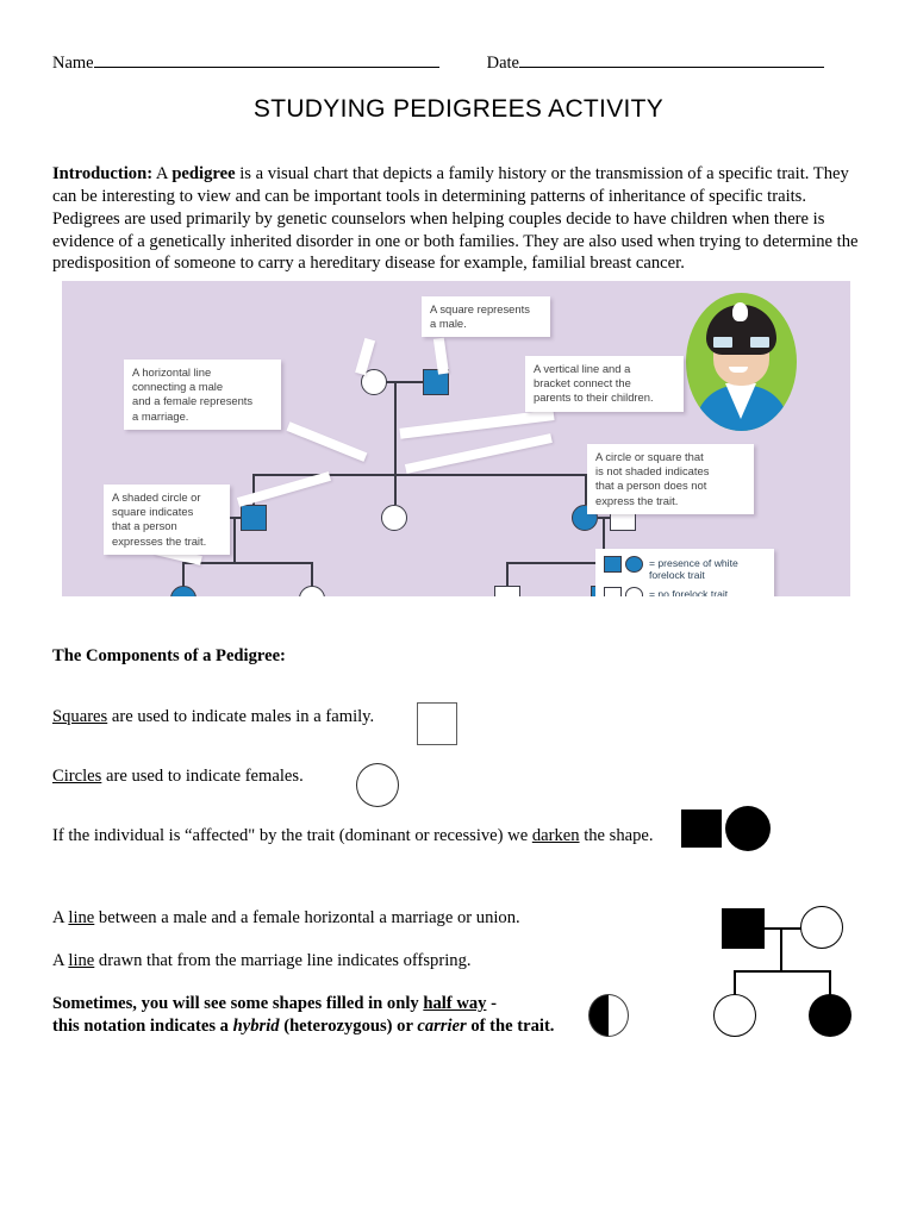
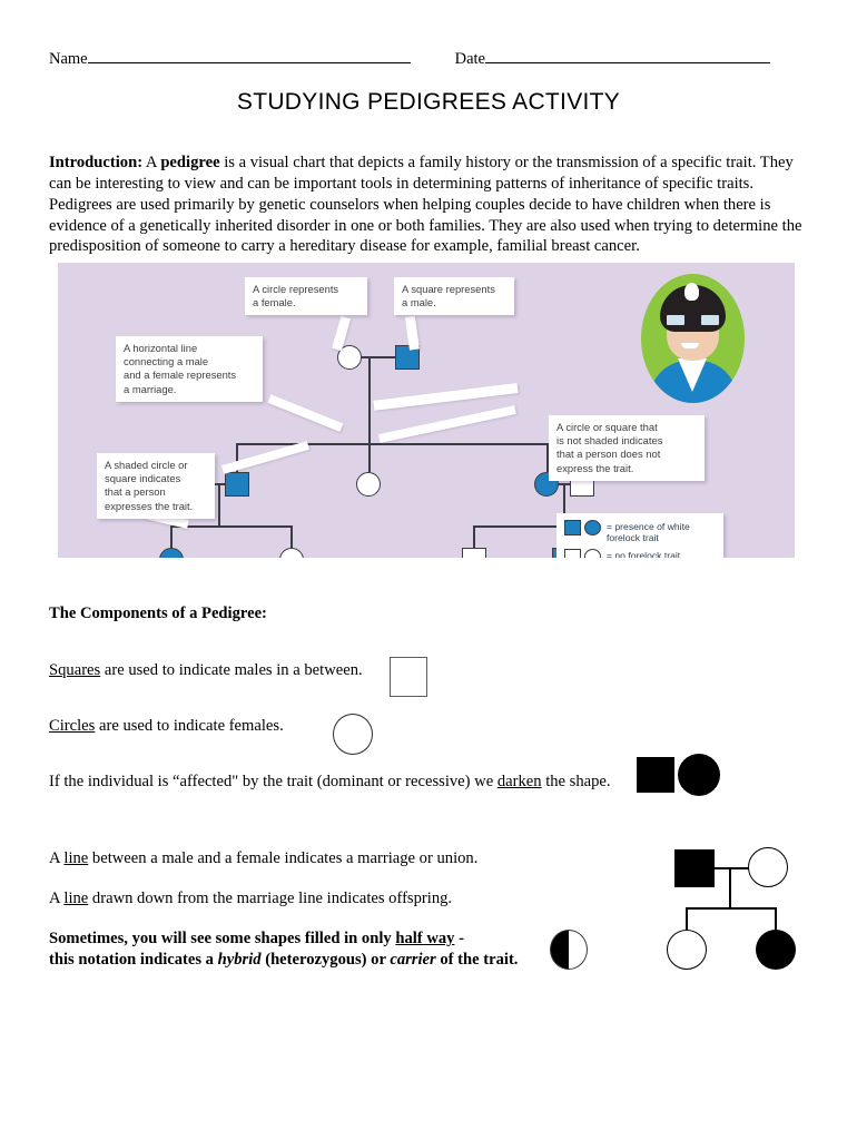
  Name
  Date
  STUDYING PEDIGREES ACTIVITY
  Introduction: A pedigree is a visual chart that depicts a family history or the transmission of a specific trait. They can be interesting to view and can be important tools in determining patterns of inheritance of specific traits. Pedigrees are used primarily by genetic counselors when helping couples decide to have children when there is evidence of a genetically inherited disorder in one or both families. They are also used when trying to determine the predisposition of someone to carry a hereditary disease for example, familial breast cancer.
+ A circle represents
+ a female.
  A square represents
  a male.
  A horizontal line
  connecting a male
  and a female represents
  a marriage.
- A vertical line and a
- bracket connect the
- parents to their children.
  A shaded circle or
  square indicates
  that a person
  expresses the trait.
  A circle or square that
  is not shaded indicates
  that a person does not
  express the trait.
  = presence of white
  forelock trait
  = no forelock trait
  The Components of a Pedigree:
- Squares are used to indicate males in a family.
+ Squares are used to indicate males in a between.
  Circles are used to indicate females.
  If the individual is “affected" by the trait (dominant or recessive) we darken the shape.
- A line between a male and a female horizontal a marriage or union.
+ A line between a male and a female indicates a marriage or union.
- A line drawn that from the marriage line indicates offspring.
+ A line drawn down from the marriage line indicates offspring.
  Sometimes, you will see some shapes filled in only half way -
  this notation indicates a hybrid (heterozygous) or carrier of the trait.
